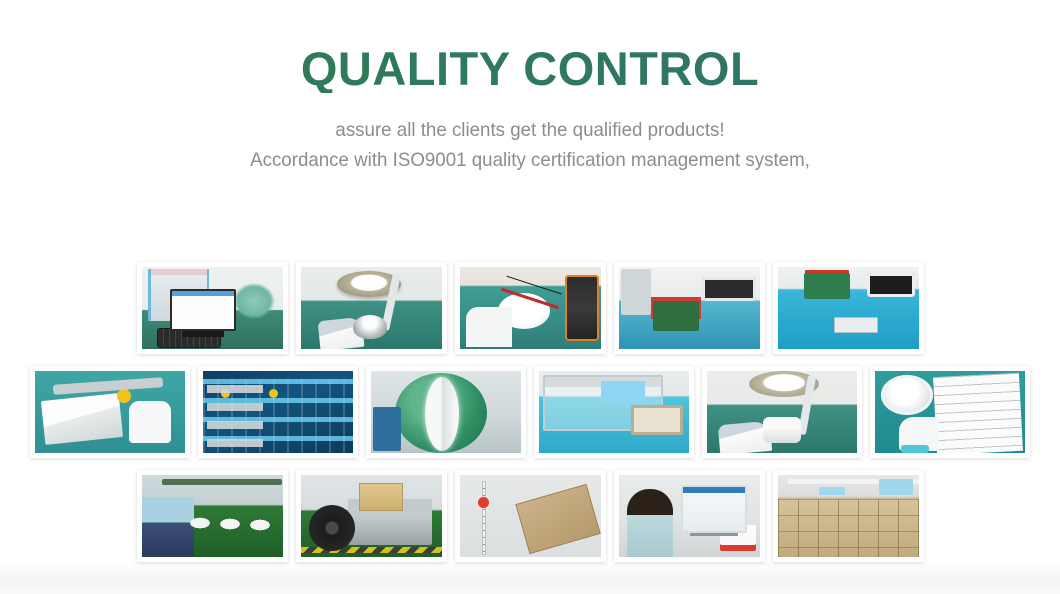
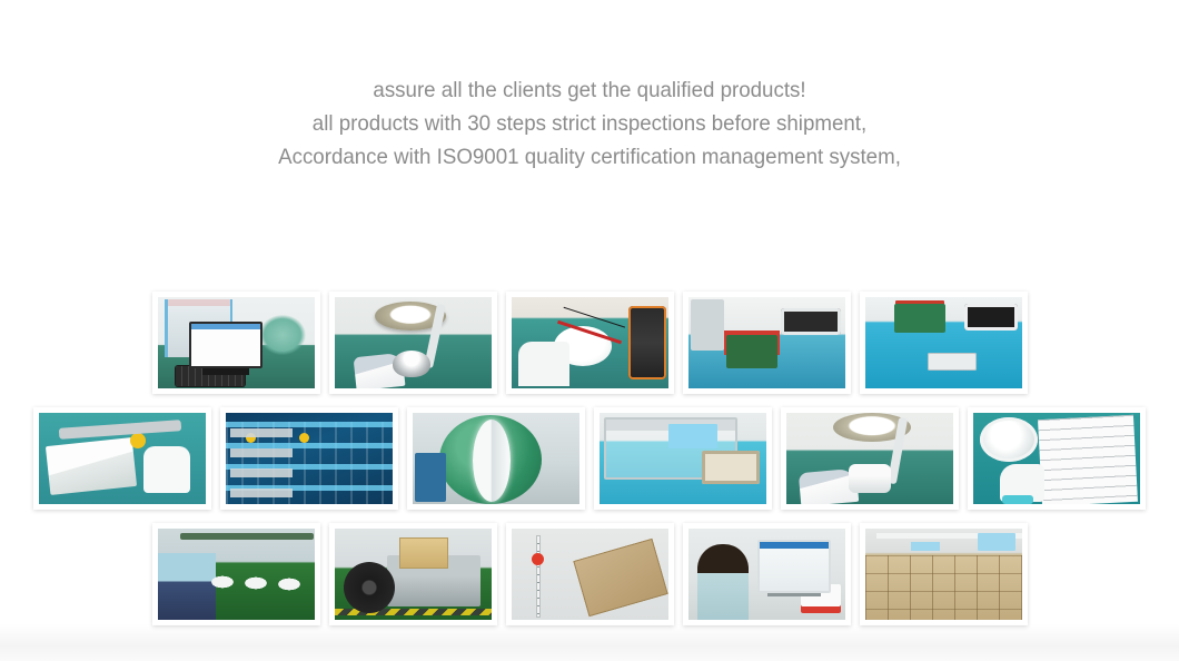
- QUALITY CONTROL
  assure all the clients get the qualified products!
+ all products with 30 steps strict inspections before shipment,
  Accordance with ISO9001 quality certification management system,
